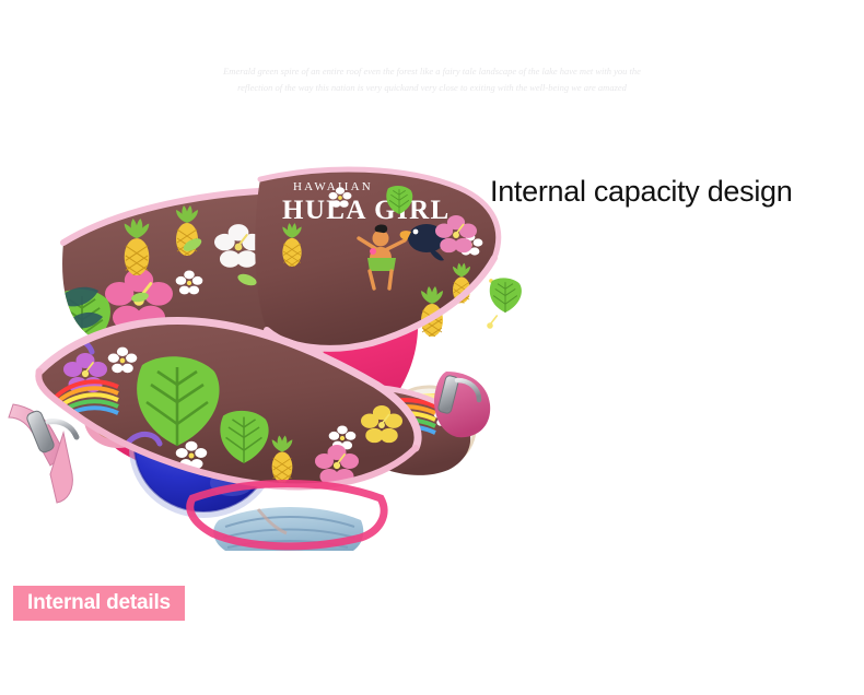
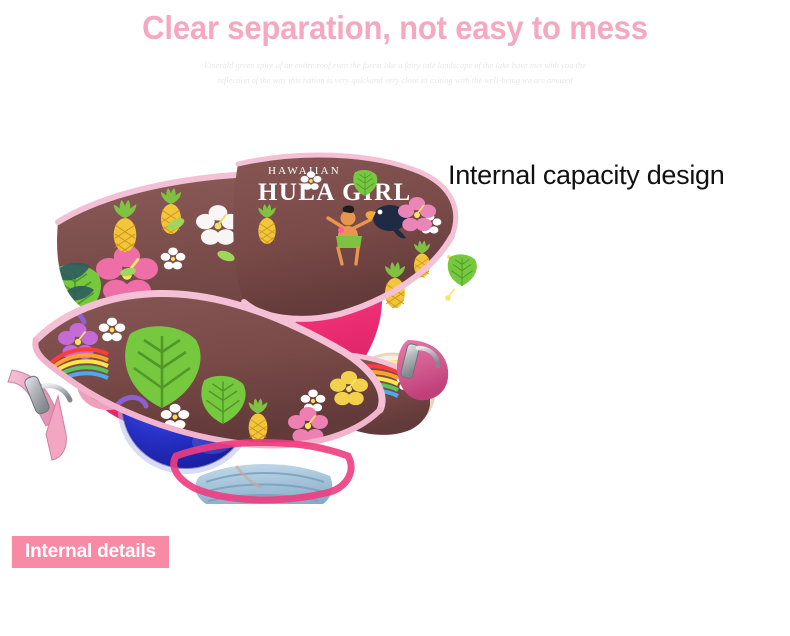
+ Clear separation, not easy to mess
  HAWAIIAN
  HULA GRL
  Internal capacity design
  Internal details
